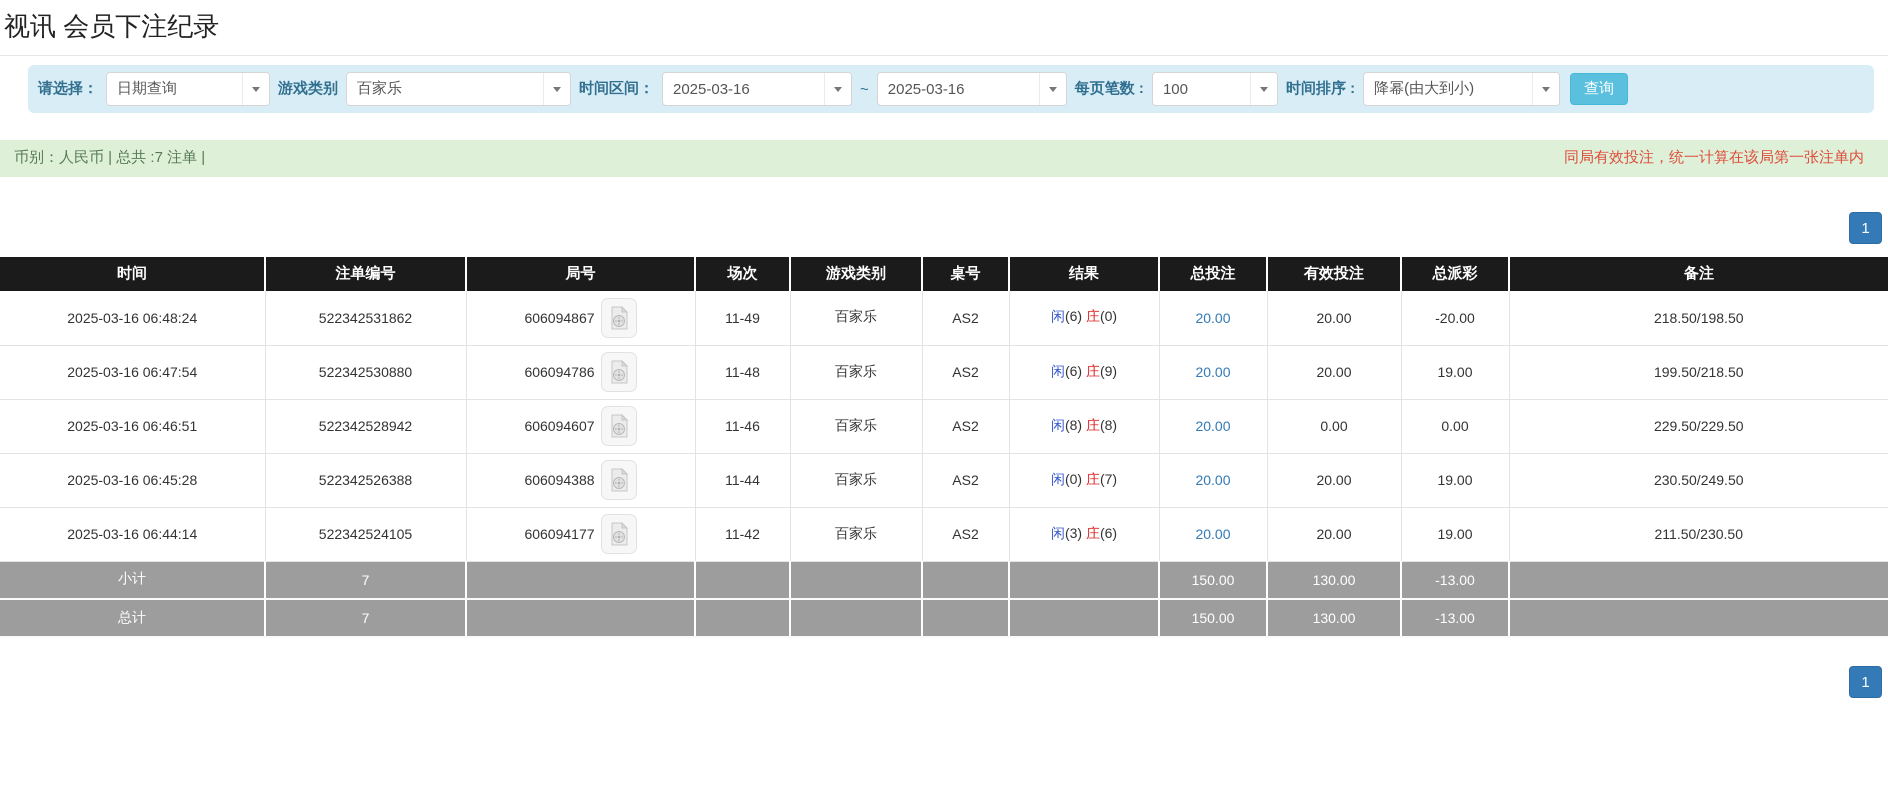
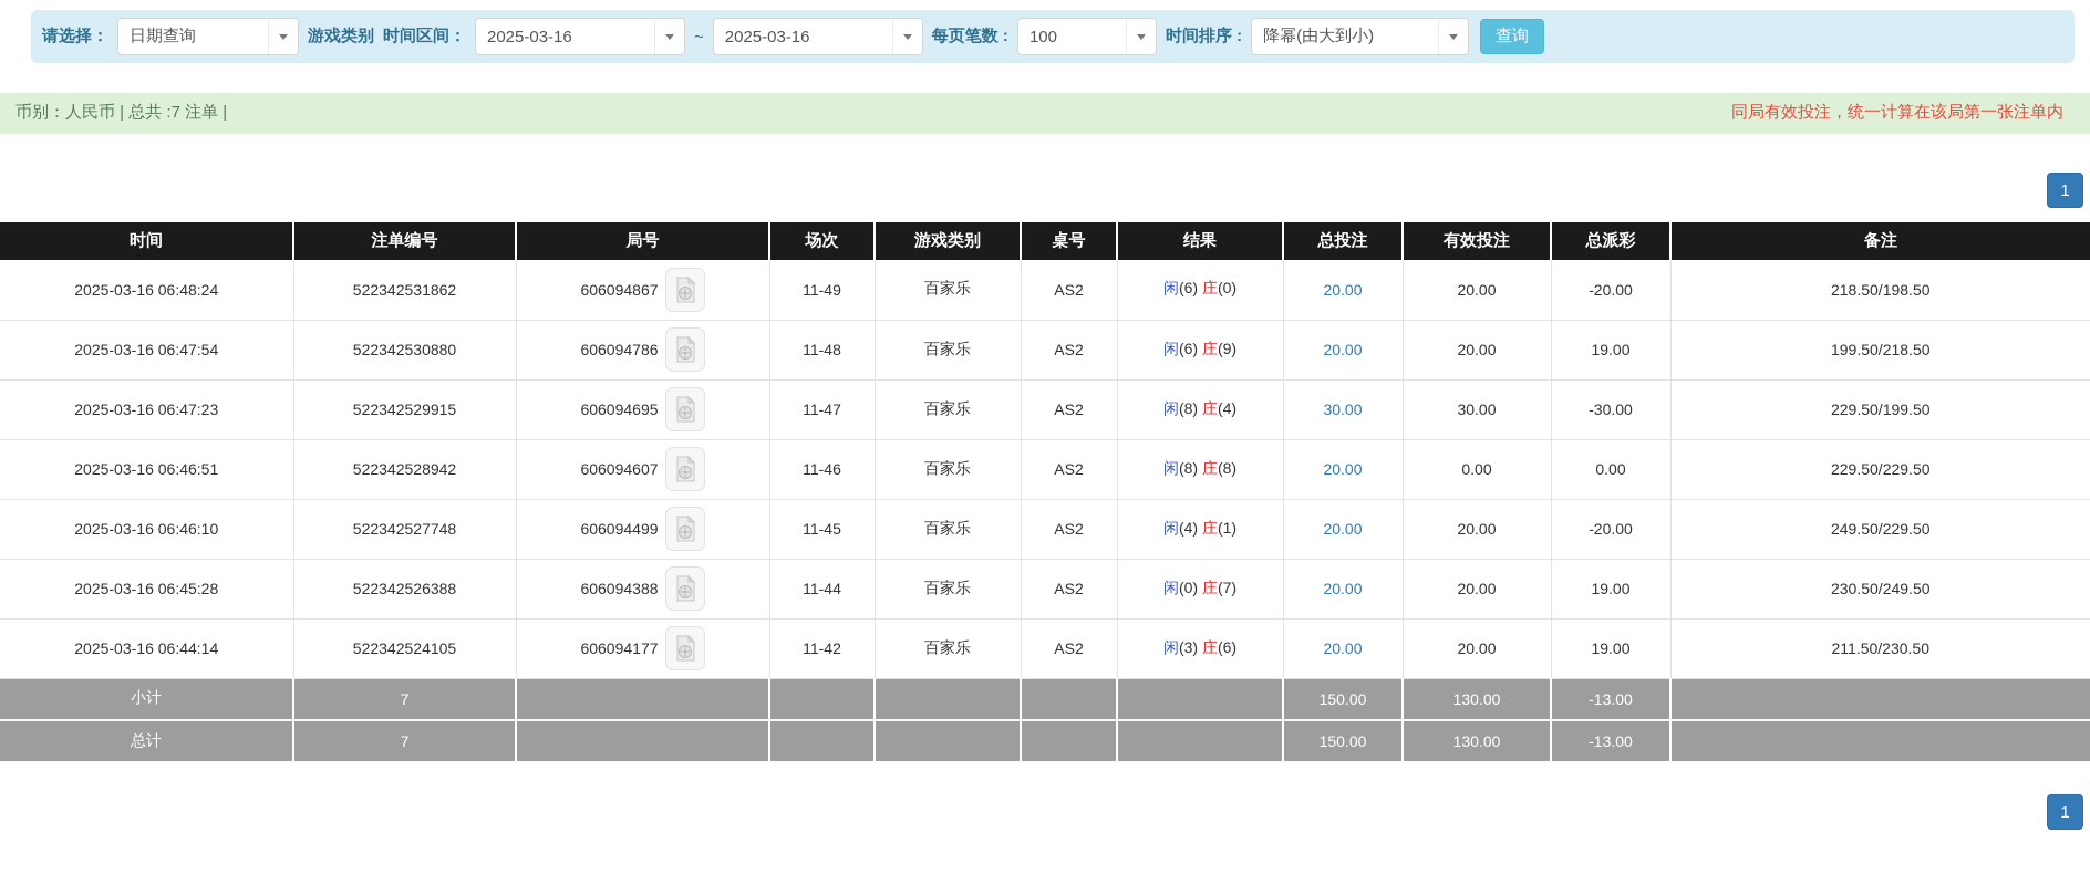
- 视讯 会员下注纪录
  请选择：
  日期查询
  游戏类别
- 百家乐
  时间区间：
  2025-03-16
  ~
  2025-03-16
  每页笔数 :
  100
  时间排序 :
  降幂(由大到小)
  查询
  币别：人民币 | 总共 :7 注单 |
  同局有效投注，统一计算在该局第一张注单内
  1
  时间	注单编号	局号	场次	游戏类别	桌号	结果	总投注	有效投注	总派彩	备注
  2025-03-16 06:48:24	522342531862	606094867	11-49	百家乐	AS2	闲(6) 庄(0)	20.00	20.00	-20.00	218.50/198.50
  2025-03-16 06:47:54	522342530880	606094786	11-48	百家乐	AS2	闲(6) 庄(9)	20.00	20.00	19.00	199.50/218.50
+ 2025-03-16 06:47:23	522342529915	606094695	11-47	百家乐	AS2	闲(8) 庄(4)	30.00	30.00	-30.00	229.50/199.50
  2025-03-16 06:46:51	522342528942	606094607	11-46	百家乐	AS2	闲(8) 庄(8)	20.00	0.00	0.00	229.50/229.50
+ 2025-03-16 06:46:10	522342527748	606094499	11-45	百家乐	AS2	闲(4) 庄(1)	20.00	20.00	-20.00	249.50/229.50
  2025-03-16 06:45:28	522342526388	606094388	11-44	百家乐	AS2	闲(0) 庄(7)	20.00	20.00	19.00	230.50/249.50
  2025-03-16 06:44:14	522342524105	606094177	11-42	百家乐	AS2	闲(3) 庄(6)	20.00	20.00	19.00	211.50/230.50
  小计	7						150.00	130.00	-13.00
  总计	7						150.00	130.00	-13.00
  1
